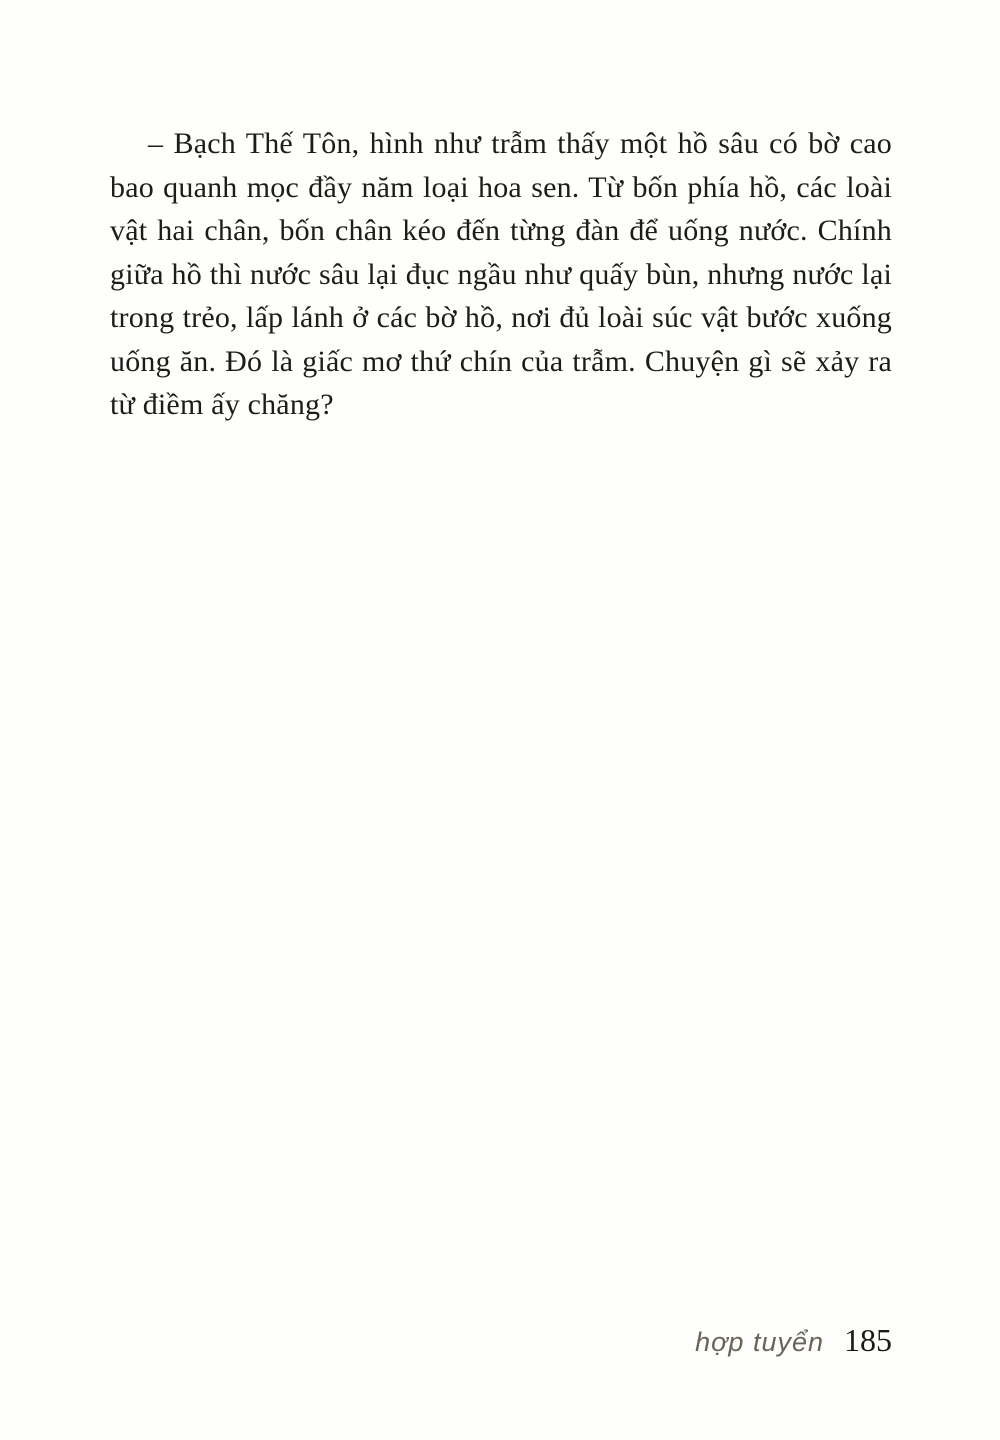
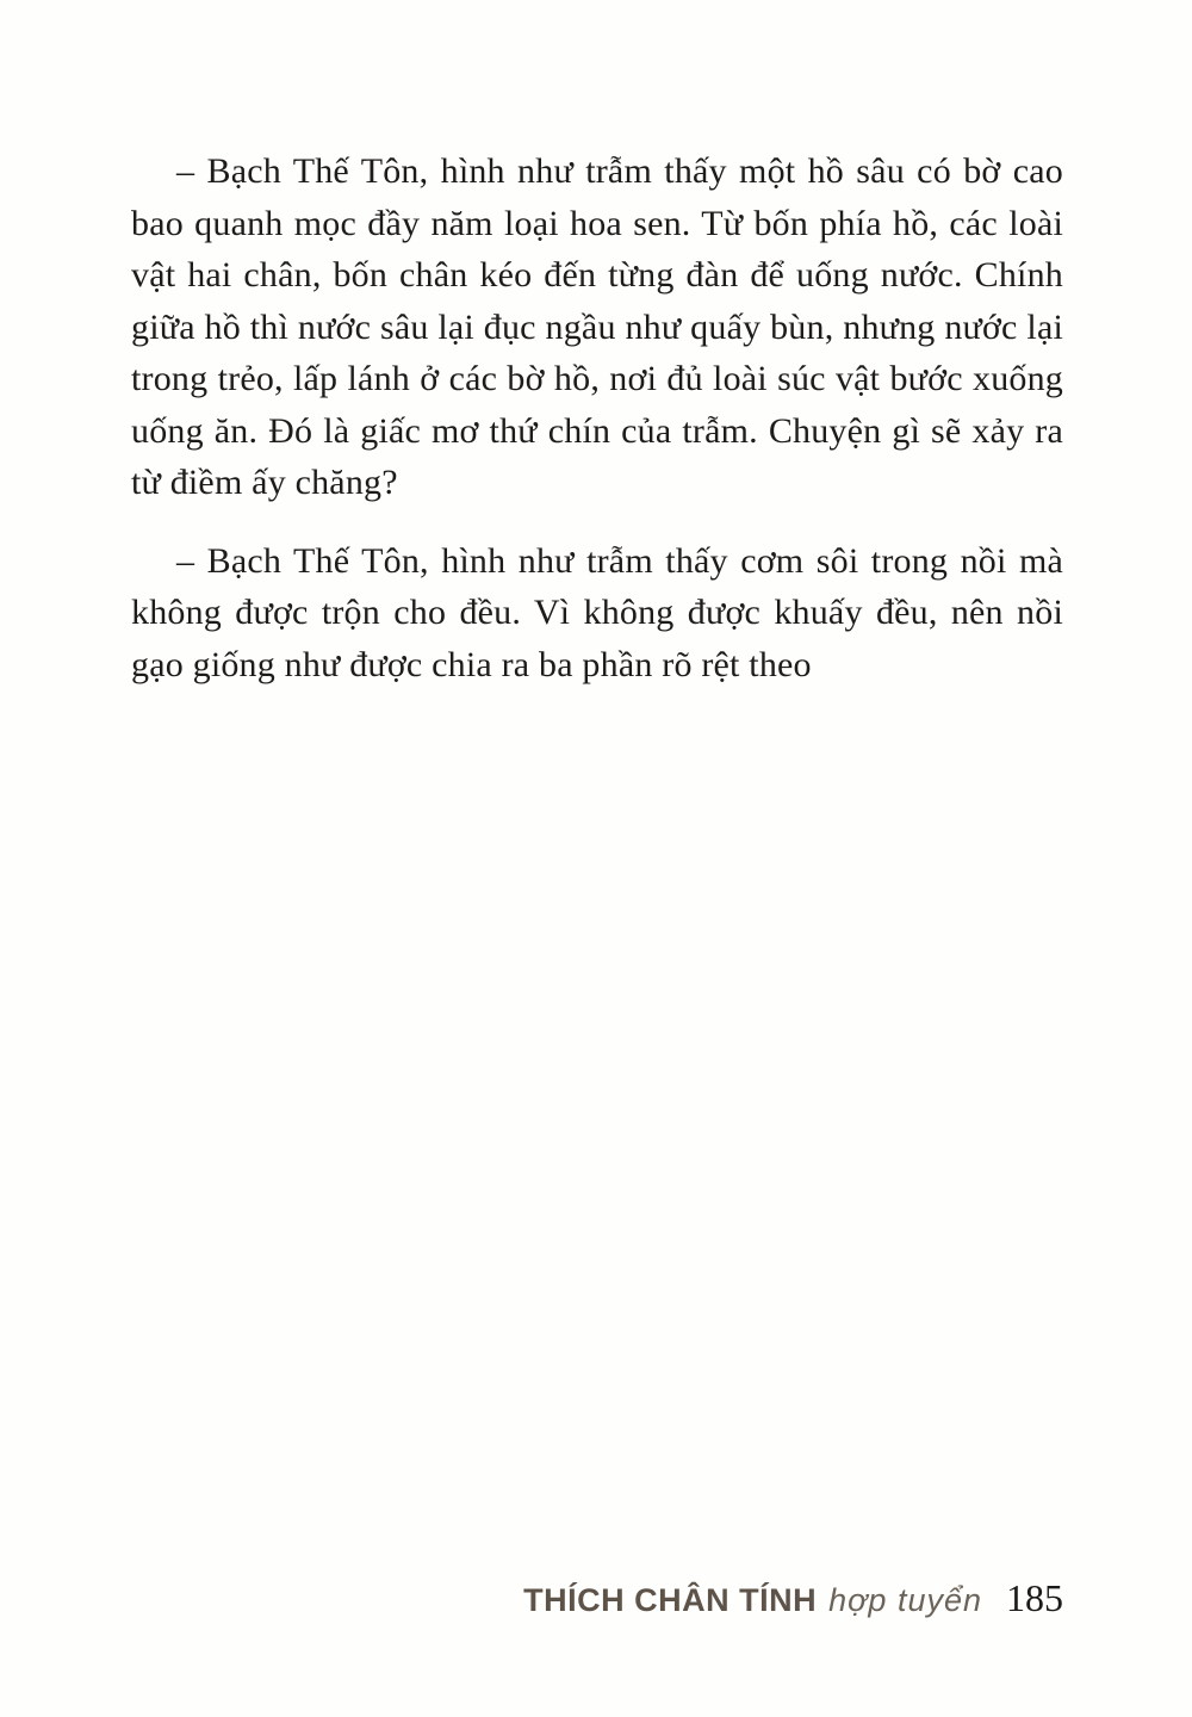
  – Bạch Thế Tôn, hình như trẫm thấy một hồ sâu có bờ cao bao quanh mọc đầy năm loại hoa sen. Từ bốn phía hồ, các loài vật hai chân, bốn chân kéo đến từng đàn để uống nước. Chính giữa hồ thì nước sâu lại đục ngầu như quấy bùn, nhưng nước lại trong trẻo, lấp lánh ở các bờ hồ, nơi đủ loài súc vật bước xuống uống ăn. Đó là giấc mơ thứ chín của trẫm. Chuyện gì sẽ xảy ra từ điềm ấy chăng?
+ – Bạch Thế Tôn, hình như trẫm thấy cơm sôi trong nồi mà không được trộn cho đều. Vì không được khuấy đều, nên nồi gạo giống như được chia ra ba phần rõ rệt theo
+ THÍCH CHÂN TÍNH
  hợp tuyển
  185
